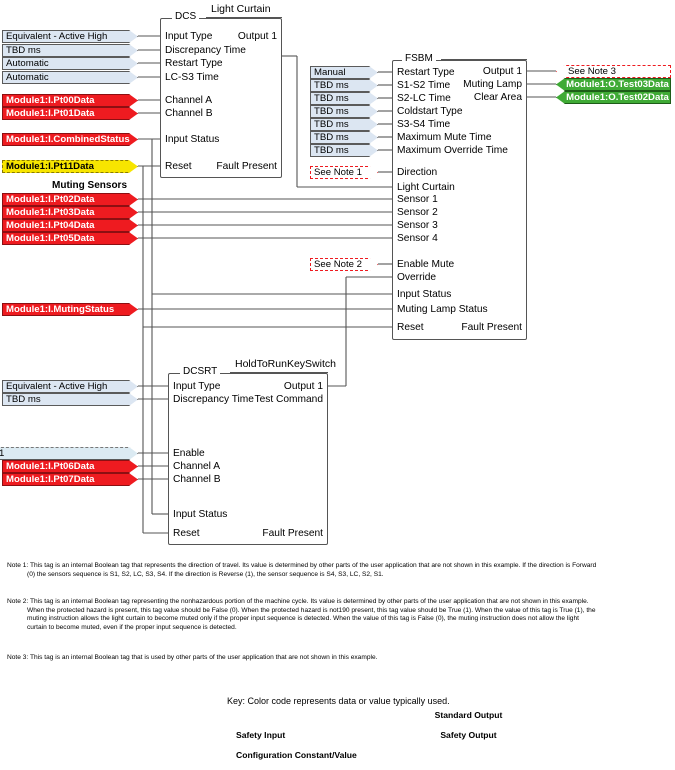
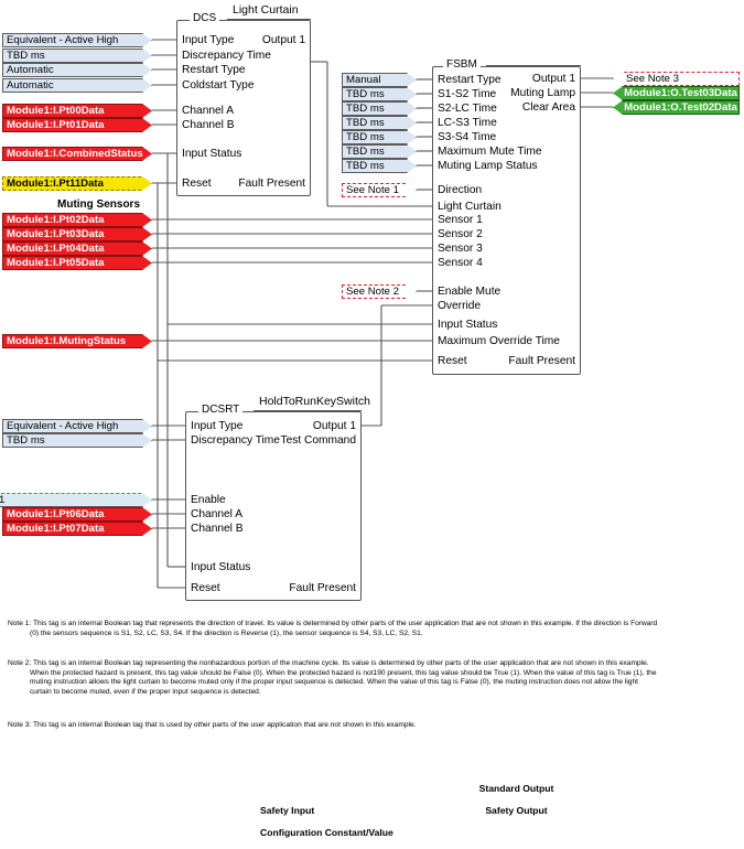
  DCS
  Light Curtain
  Input Type
  Discrepancy Time
  Restart Type
- LC-S3 Time
+ Coldstart Type
  Channel A
  Channel B
  Input Status
  Reset
  Output 1
  Fault Present
  FSBM
  Restart Type
  S1-S2 Time
  S2-LC Time
- Coldstart Type
+ LC-S3 Time
  S3-S4 Time
  Maximum Mute Time
- Maximum Override Time
+ Muting Lamp Status
  Direction
  Light Curtain
  Sensor 1
  Sensor 2
  Sensor 3
  Sensor 4
  Enable Mute
  Override
  Input Status
- Muting Lamp Status
+ Maximum Override Time
  Reset
  Output 1
  Muting Lamp
  Clear Area
  Fault Present
  DCSRT
  HoldToRunKeySwitch
  Input Type
  Discrepancy Time
  Enable
  Channel A
  Channel B
  Input Status
  Reset
  Output 1
  Test Command
  Fault Present
  Equivalent - Active High
  TBD ms
  Automatic
  Automatic
  Module1:I.Pt00Data
  Module1:I.Pt01Data
  Module1:I.CombinedStatus
  Module1:I.Pt11Data
  Muting Sensors
  Module1:I.Pt02Data
  Module1:I.Pt03Data
  Module1:I.Pt04Data
  Module1:I.Pt05Data
  Module1:I.MutingStatus
  Manual
  TBD ms
  TBD ms
  TBD ms
  TBD ms
  TBD ms
  TBD ms
  See Note 1
  See Note 2
  See Note 3
  Module1:O.Test03Data
  Module1:O.Test02Data
  Equivalent - Active High
  TBD ms
  1
  Module1:I.Pt06Data
  Module1:I.Pt07Data
- Key: Color code represents data or value typically used.
  Standard Output
  Safety Input
  Safety Output
  Configuration Constant/Value
